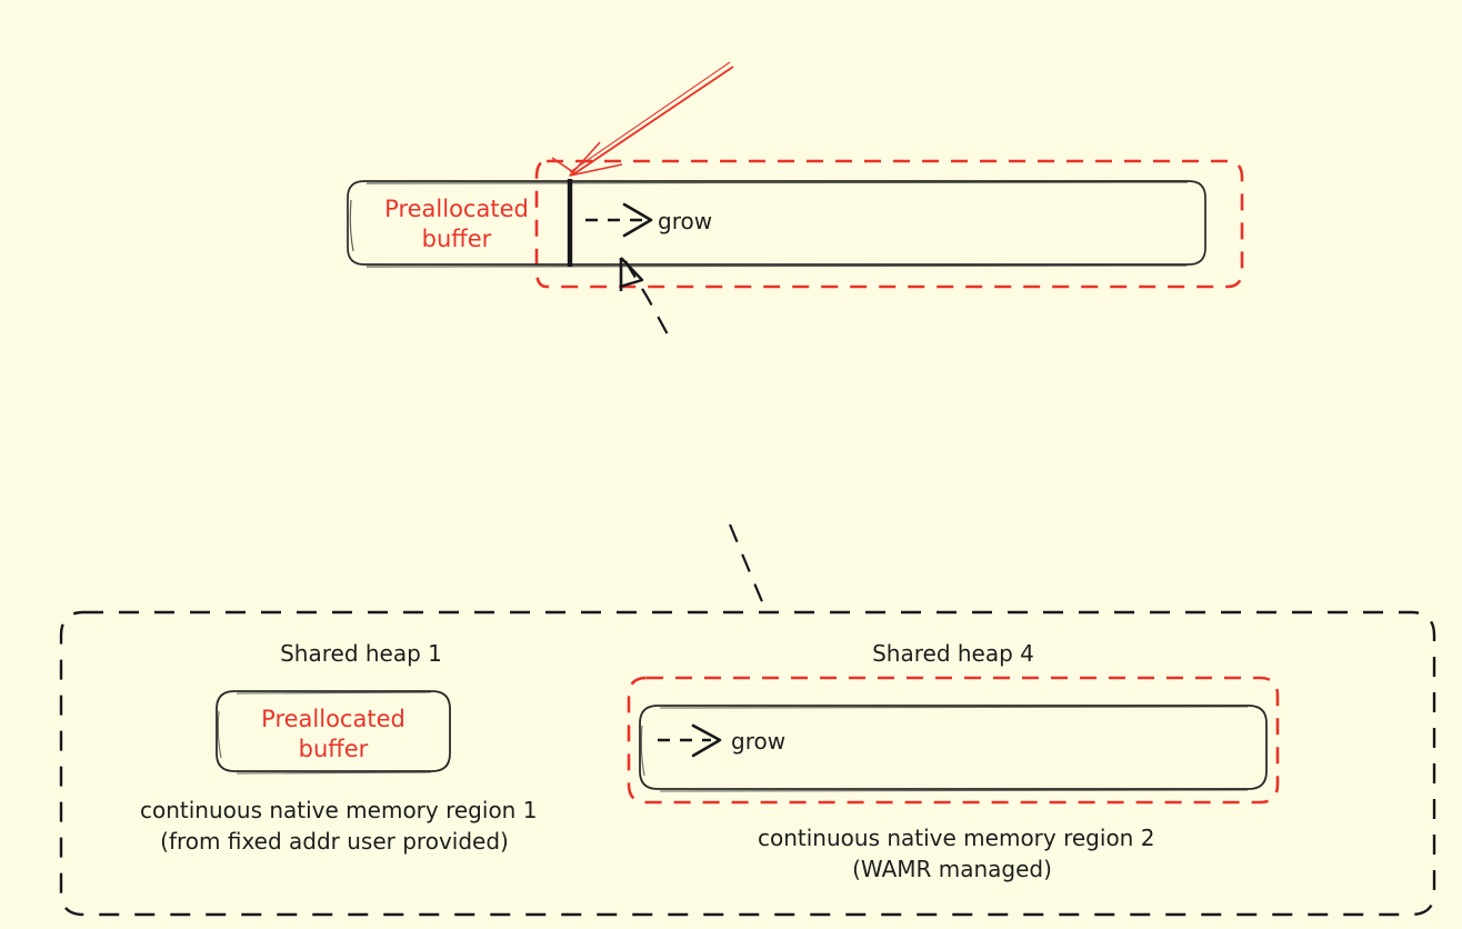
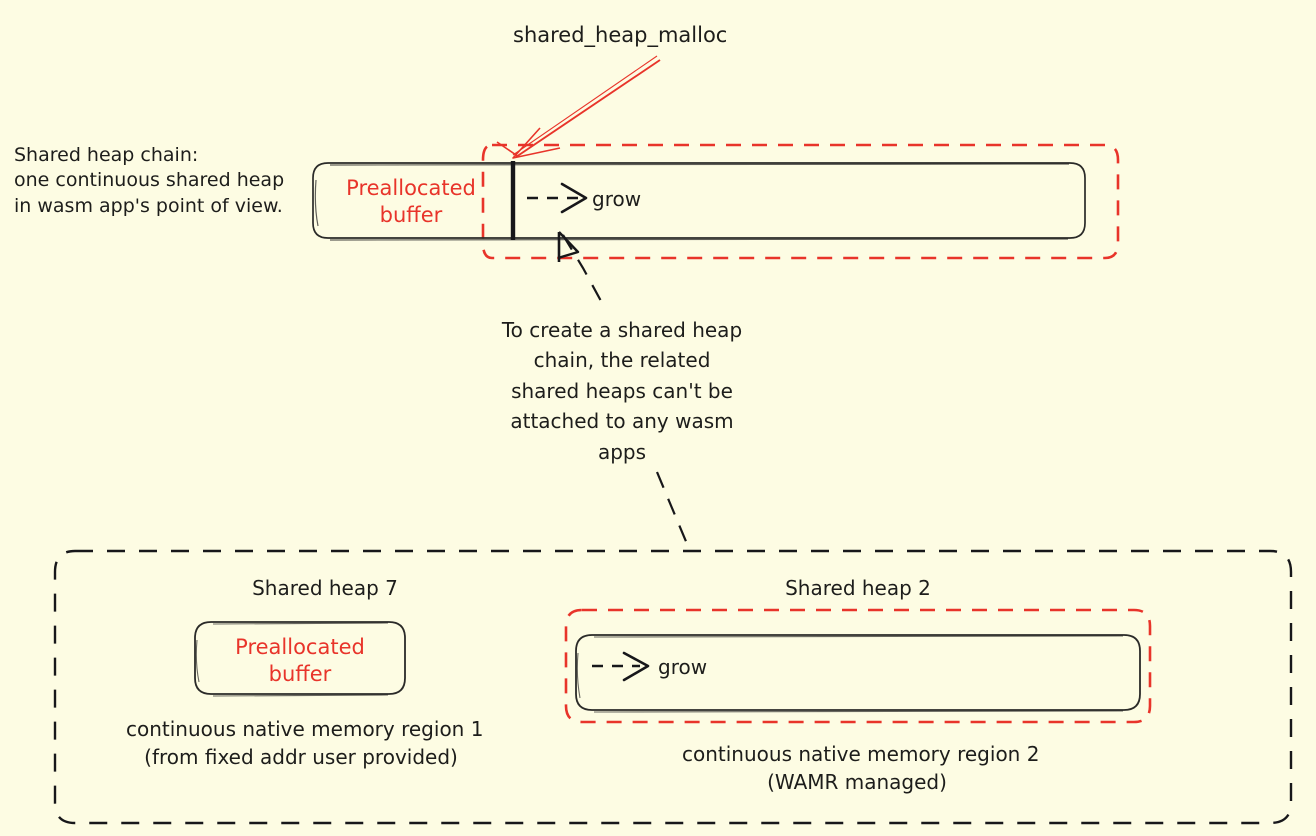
+ shared_heap_malloc
+ Shared heap chain:
+ one continuous shared heap
+ in wasm app's point of view.
  Preallocated
  buffer
  grow
+ To create a shared heap
+ chain, the related
+ shared heaps can't be
+ attached to any wasm
+ apps
- Shared heap 1
+ Shared heap 7
  Preallocated
  buffer
  continuous native memory region 1
  (from fixed addr user provided)
- Shared heap 4
+ Shared heap 2
  grow
  continuous native memory region 2
  (WAMR managed)
